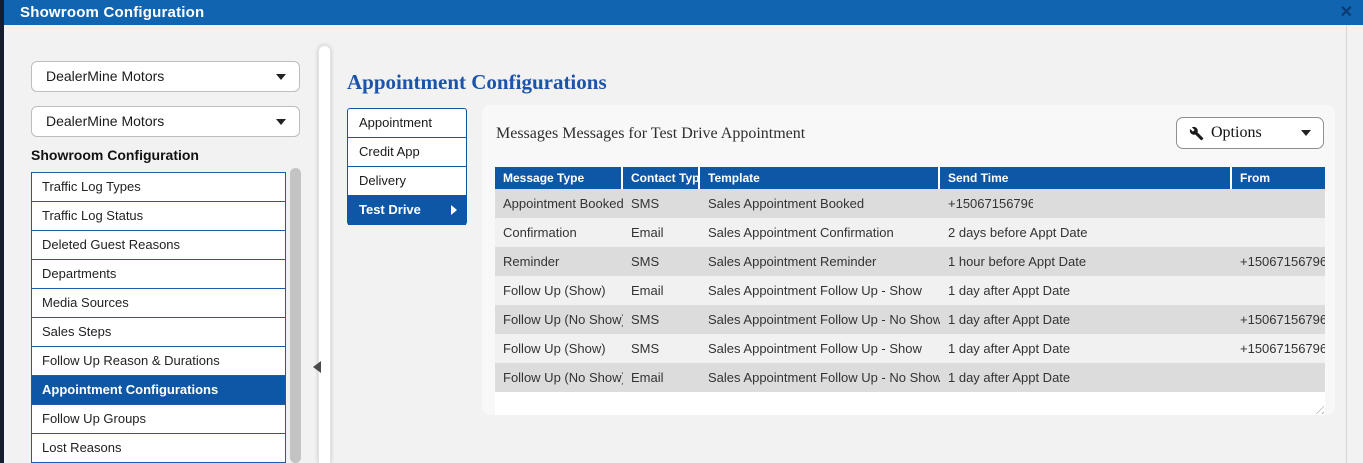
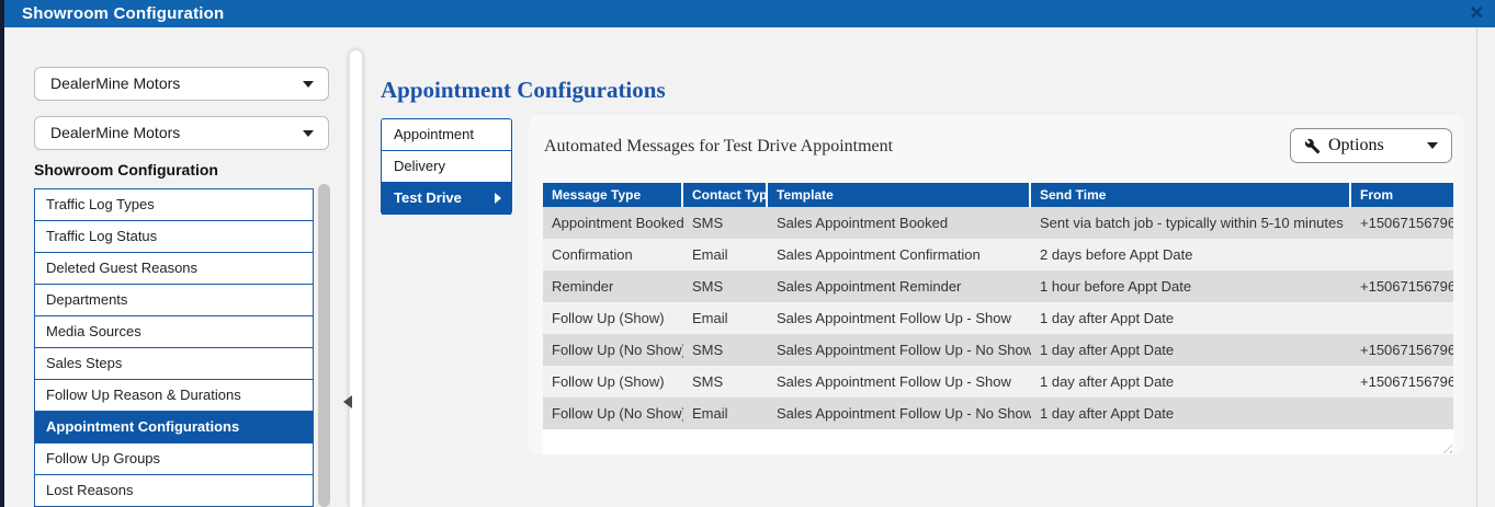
  Showroom Configuration
  ✕
  DealerMine Motors
  DealerMine Motors
  Showroom Configuration
  Traffic Log Types
  Traffic Log Status
  Deleted Guest Reasons
  Departments
  Media Sources
  Sales Steps
  Follow Up Reason & Durations
  Appointment Configurations
  Follow Up Groups
  Lost Reasons
  Appointment Configurations
  Appointment
- Credit App
  Delivery
  Test Drive
- Messages Messages for Test Drive Appointment
+ Automated Messages for Test Drive Appointment
  Options
  Message Type
  Contact Typ
  Template
  Send Time
  From
  Appointment Booked
  SMS
  Sales Appointment Booked
+ Sent via batch job - typically within 5-10 minutes
  +15067156796
  Confirmation
  Email
  Sales Appointment Confirmation
  2 days before Appt Date
  Reminder
  SMS
  Sales Appointment Reminder
  1 hour before Appt Date
  +15067156796
  Follow Up (Show)
  Email
  Sales Appointment Follow Up - Show
  1 day after Appt Date
  Follow Up (No Show
  SMS
  Sales Appointment Follow Up - No Show
  1 day after Appt Date
  +15067156796
  Follow Up (Show)
  SMS
  Sales Appointment Follow Up - Show
  1 day after Appt Date
  +15067156796
  Follow Up (No Show
  Email
  Sales Appointment Follow Up - No Show
  1 day after Appt Date
